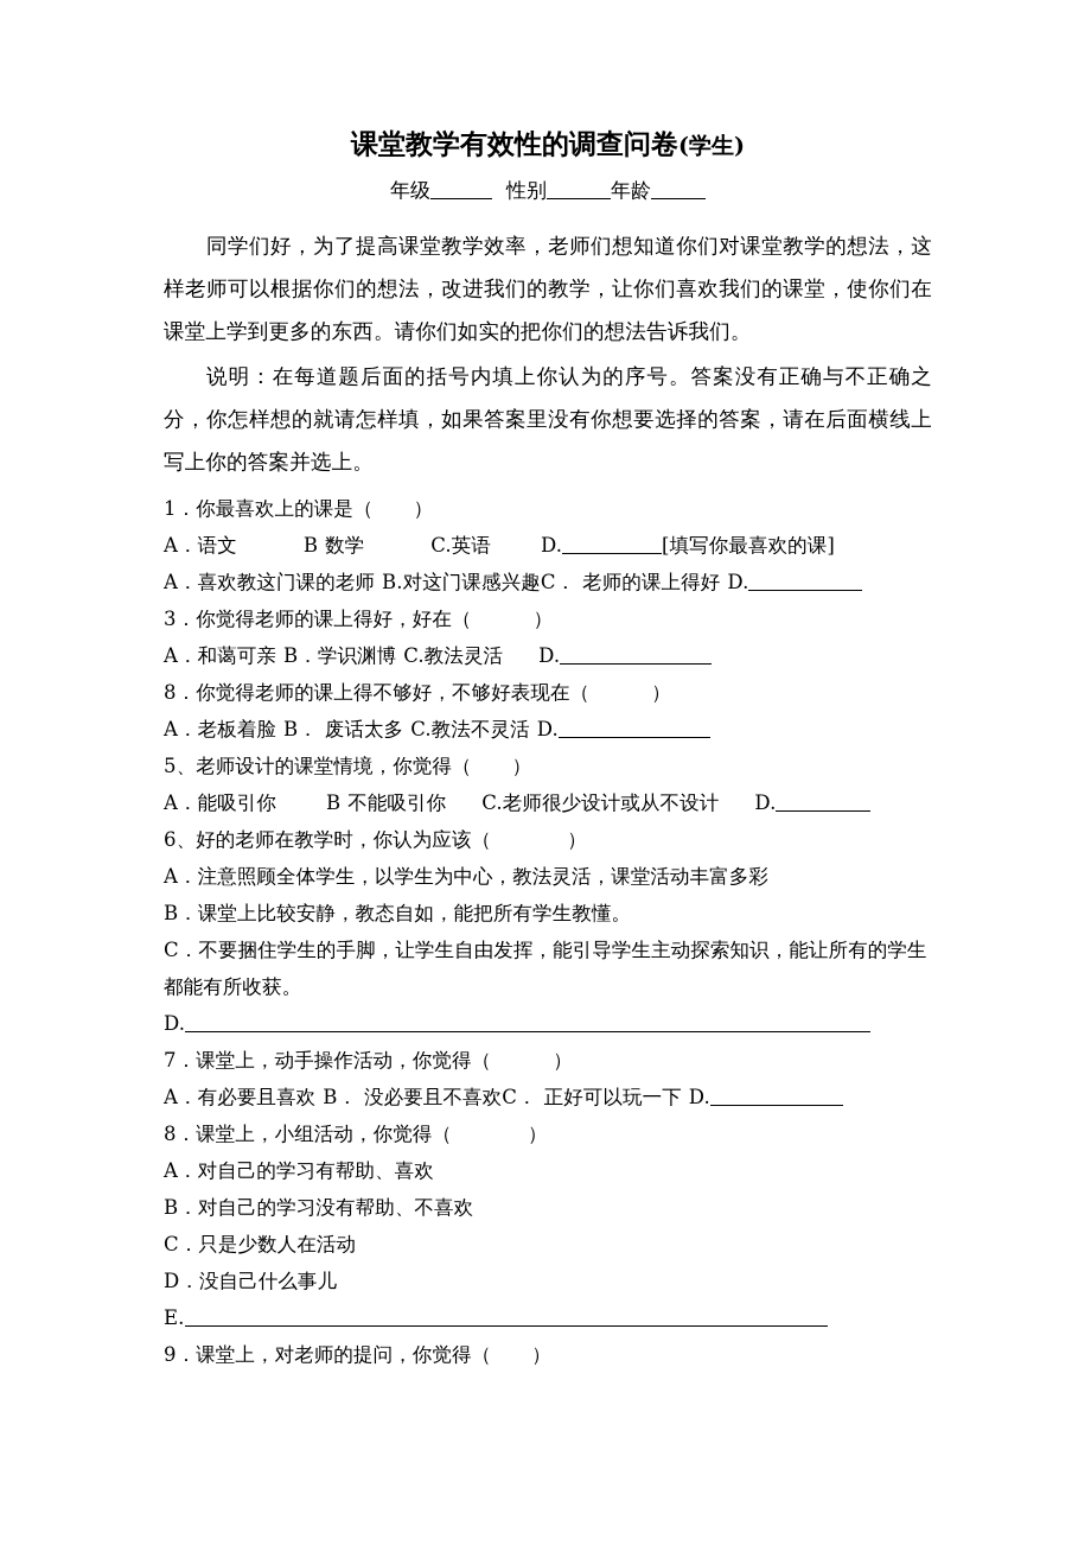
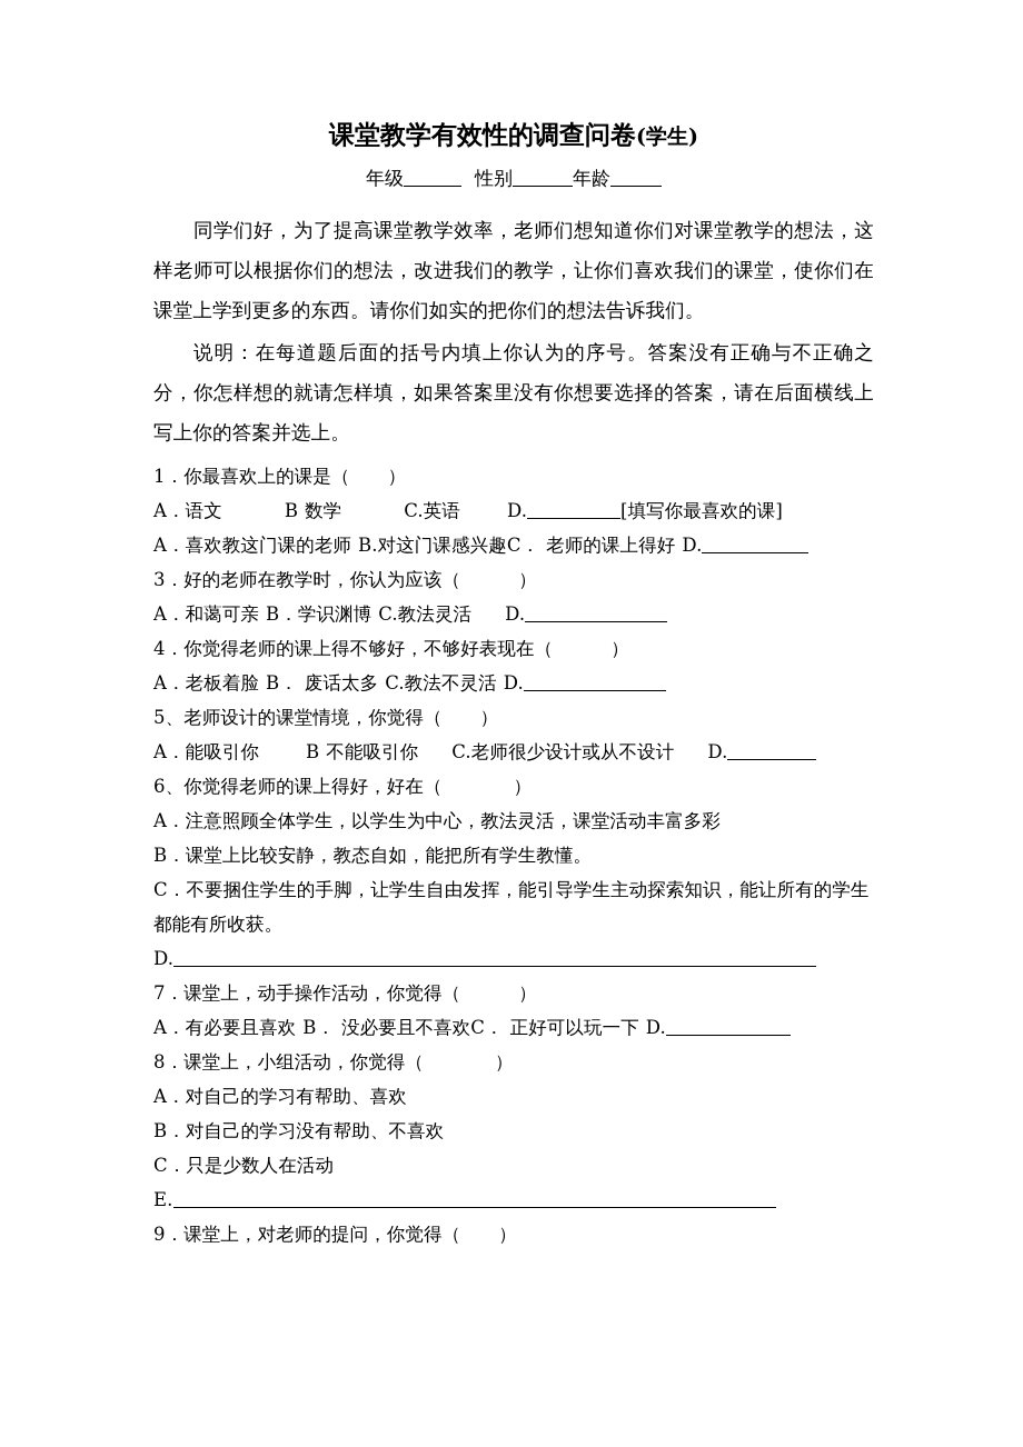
  课堂教学有效性的调查问卷(学生)
  年级 性别 年龄
  同学们好，为了提高课堂教学效率，老师们想知道你们对课堂教学的想法，这样老师可以根据你们的想法，改进我们的教学，让你们喜欢我们的课堂，使你们在课堂上学到更多的东西。请你们如实的把你们的想法告诉我们。
  说明：在每道题后面的括号内填上你认为的序号。答案没有正确与不正确之分，你怎样想的就请怎样填，如果答案里没有你想要选择的答案，请在后面横线上写上你的答案并选上。
  1．你最喜欢上的课是（ ）
  A．语文 B 数学 C.英语 D. [填写你最喜欢的课]
  A．喜欢教这门课的老师 B.对这门课感兴趣C． 老师的课上得好 D.
- 3．你觉得老师的课上得好，好在（ ）
+ 3．好的老师在教学时，你认为应该（ ）
  A．和蔼可亲 B．学识渊博 C.教法灵活 D.
- 8．你觉得老师的课上得不够好，不够好表现在（ ）
+ 4．你觉得老师的课上得不够好，不够好表现在（ ）
  A．老板着脸 B． 废话太多 C.教法不灵活 D.
  5、老师设计的课堂情境，你觉得（ ）
  A．能吸引你 B 不能吸引你 C.老师很少设计或从不设计 D.
- 6、好的老师在教学时，你认为应该（ ）
+ 6、你觉得老师的课上得好，好在（ ）
  A．注意照顾全体学生，以学生为中心，教法灵活，课堂活动丰富多彩
  B．课堂上比较安静，教态自如，能把所有学生教懂。
  C．不要捆住学生的手脚，让学生自由发挥，能引导学生主动探索知识，能让所有的学生都能有所收获。
  D.
  7．课堂上，动手操作活动，你觉得（ ）
  A．有必要且喜欢 B． 没必要且不喜欢C． 正好可以玩一下 D.
  8．课堂上，小组活动，你觉得（ ）
  A．对自己的学习有帮助、喜欢
  B．对自己的学习没有帮助、不喜欢
  C．只是少数人在活动
- D．没自己什么事儿
  E.
  9．课堂上，对老师的提问，你觉得（ ）
